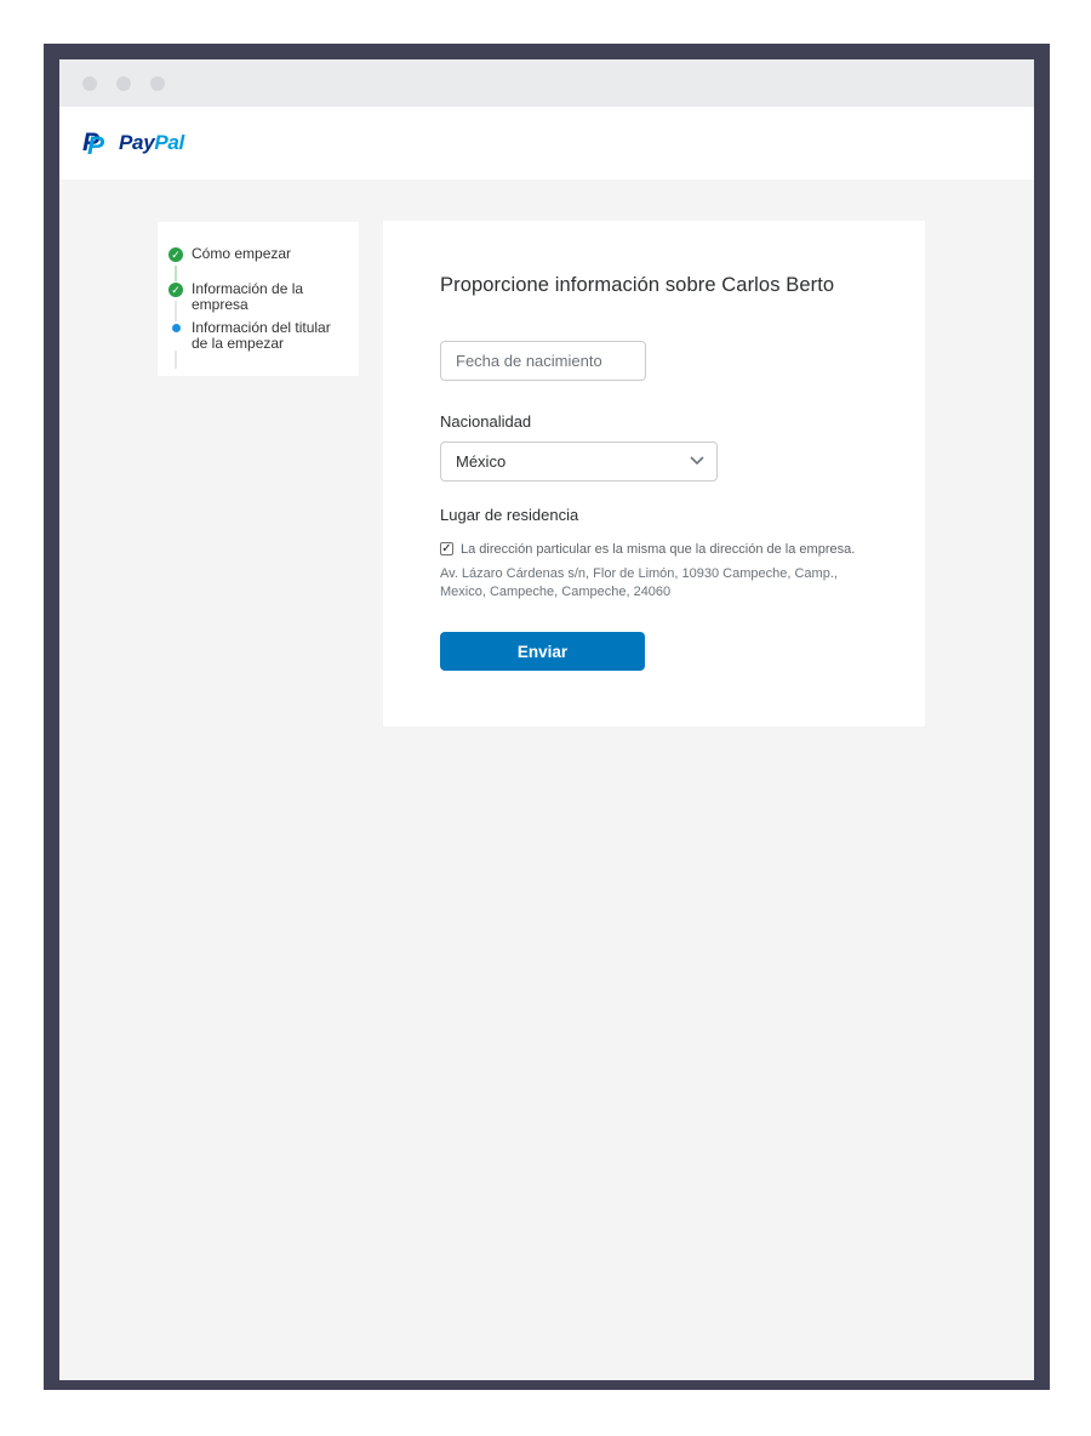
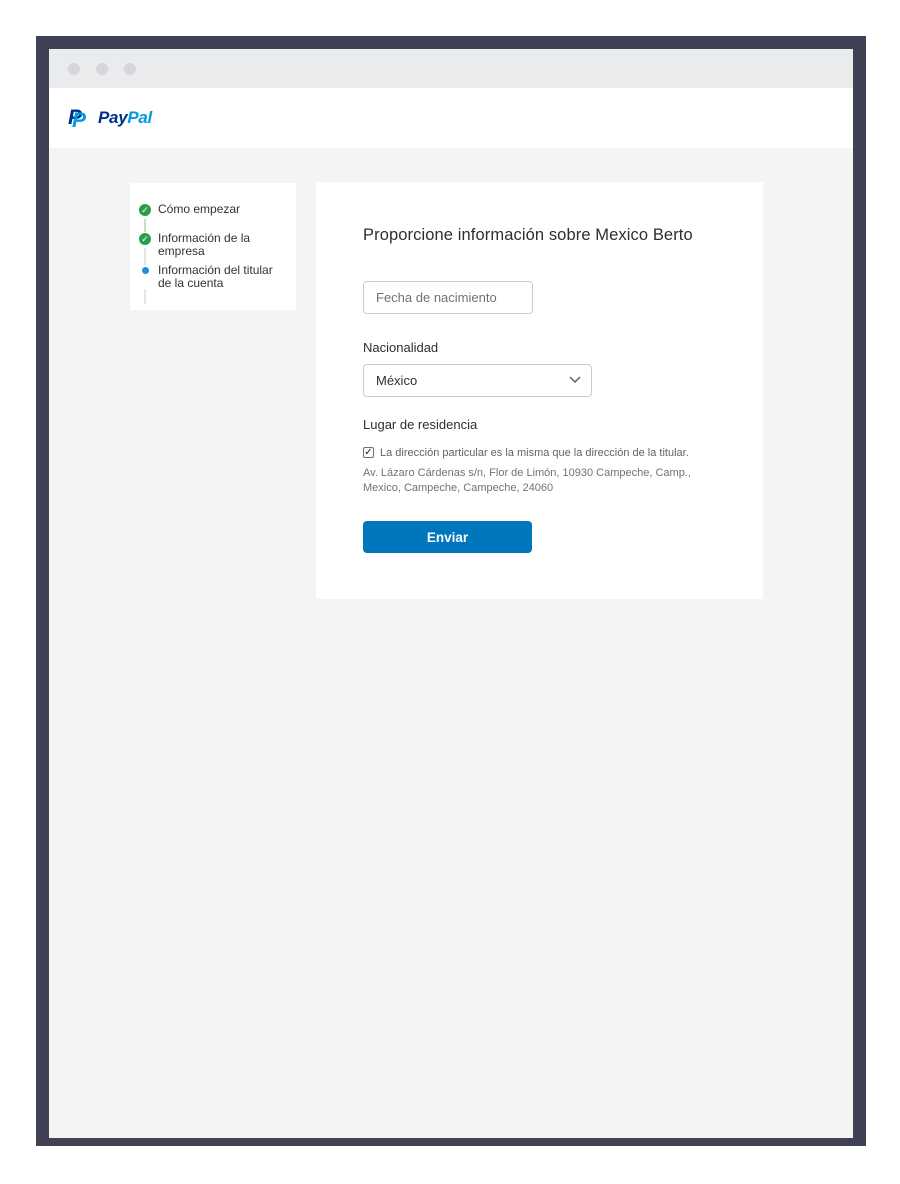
  P
  P
  PayPal
  ✓
  Cómo empezar
  ✓
  Información de la empresa
- Información del titular de la empezar
+ Información del titular de la cuenta
- Proporcione información sobre Carlos Berto
+ Proporcione información sobre Mexico Berto
  Fecha de nacimiento
  Nacionalidad
  México
  Lugar de residencia
  ✓
- La dirección particular es la misma que la dirección de la empresa.
+ La dirección particular es la misma que la dirección de la titular.
  Av. Lázaro Cárdenas s/n, Flor de Limón, 10930 Campeche, Camp., Mexico, Campeche, Campeche, 24060
  Enviar
